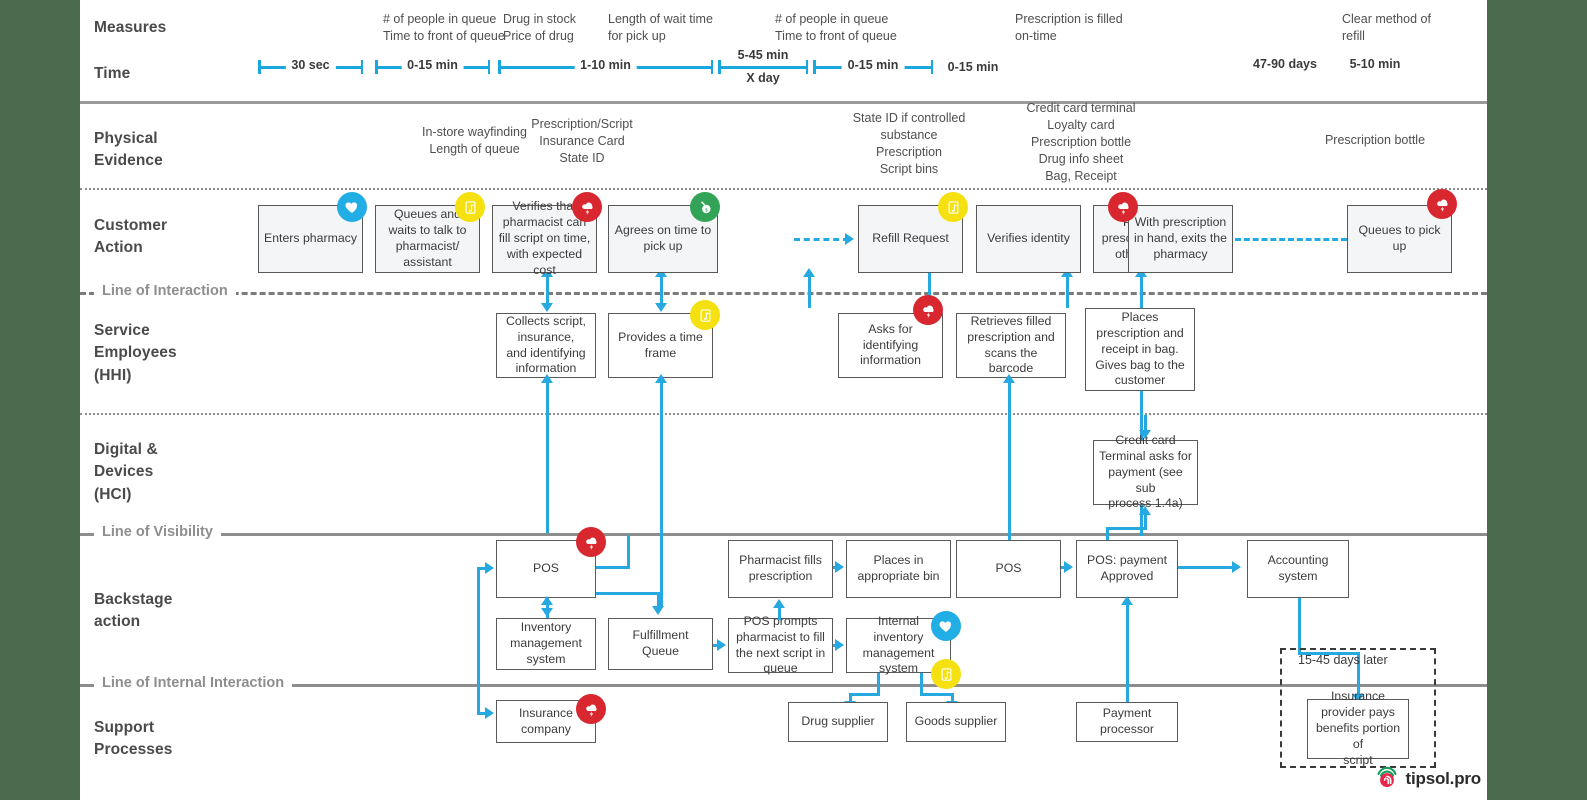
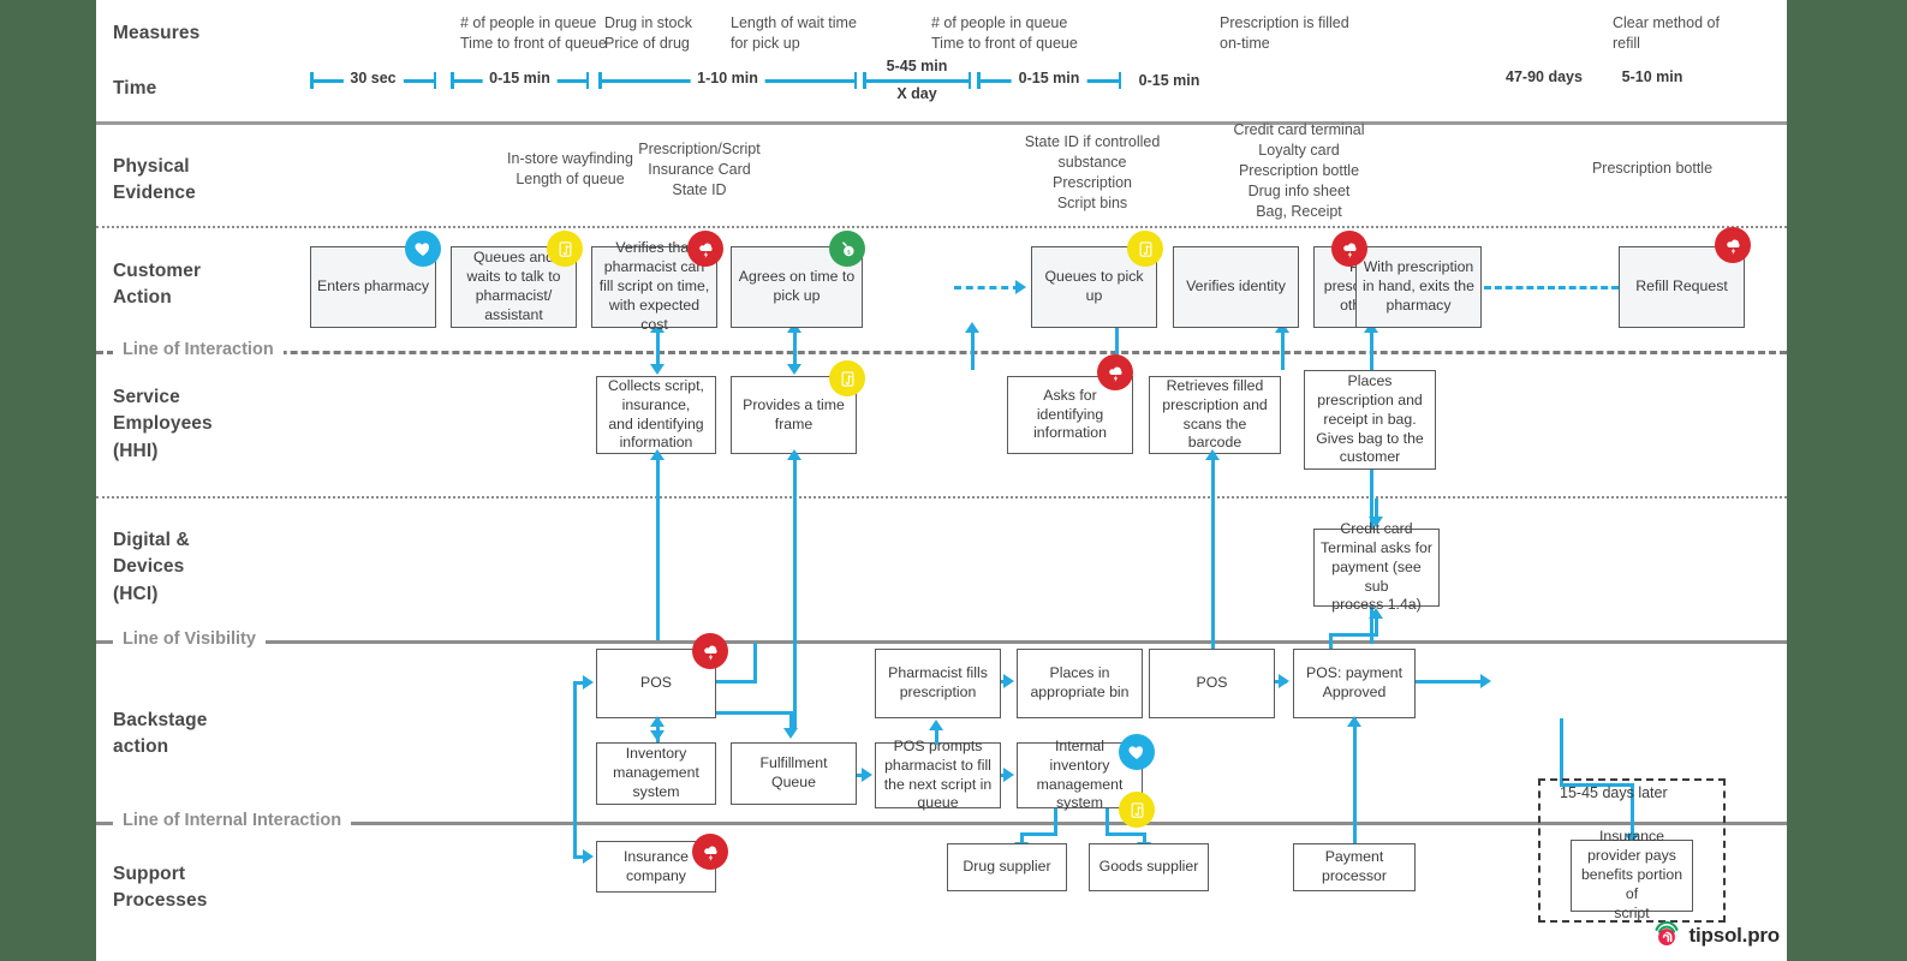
  Measures
  Time
  Physical
  Evidence
  Customer
  Action
  Service
  Employees
  (HHI)
  Digital &
  Devices
  (HCI)
  Backstage
  action
  Support
  Processes
  Line of Interaction
  Line of Visibility
  Line of Internal Interaction
  # of people in queue
  Time to front of queue
  Drug in stock
  Price of drug
  Length of wait time
  for pick up
  # of people in queue
  Time to front of queue
  Prescription is filled
  on-time
  Clear method of
  refill
  30 sec
  0-15 min
  1-10 min
  5-45 min
  X day
  0-15 min
  0-15 min
  47-90 days
  5-10 min
  In-store wayfinding
  Length of queue
  Prescription/Script
  Insurance Card
  State ID
  State ID if controlled
  substance
  Prescription
  Script bins
  Credit card terminal
  Loyalty card
  Prescription bottle
  Drug info sheet
  Bag, Receipt
  Prescription bottle
  Enters pharmacy
  Queues an
  waits to talk to
  pharmacist/
  assistant
  Verifies tha
  pharmacist can
  fill script on time,
  with expected cost
  Agrees on time to
  pick up
- Refill Request
+ Queues to pick up
  Verifies identity
  With prescription
  in hand, exits the
  pharmacy
- Queues to pick up
+ Refill Request
  Collects script,
  insurance,
  and identifying
  information
  Provides a time
  frame
  Asks for
  identifying
  information
  Retrieves filled
  prescription and
  scans the barcode
  Places
  prescription and
  receipt in bag.
  Gives bag to the
  customer
  Credit card
  Terminal asks for
  payment (see sub
  process 1.4a)
  POS
  Inventory
  management
  system
  Fulfillment Queue
  Pharmacist fills
  prescription
  POS prompts
  pharmacist to fill
  the next script in
  queue
  Places in
  appropriate bin
  Internal inventory
  management
  system
  POS
  POS: payment
  Approved
- Accounting system
  Insurance
  company
  Drug supplier
  Goods supplier
  Payment
  processor
  15-45 days later
  Insurance
  provider pays
  benefits portion of
  script
  tipsol.pro
